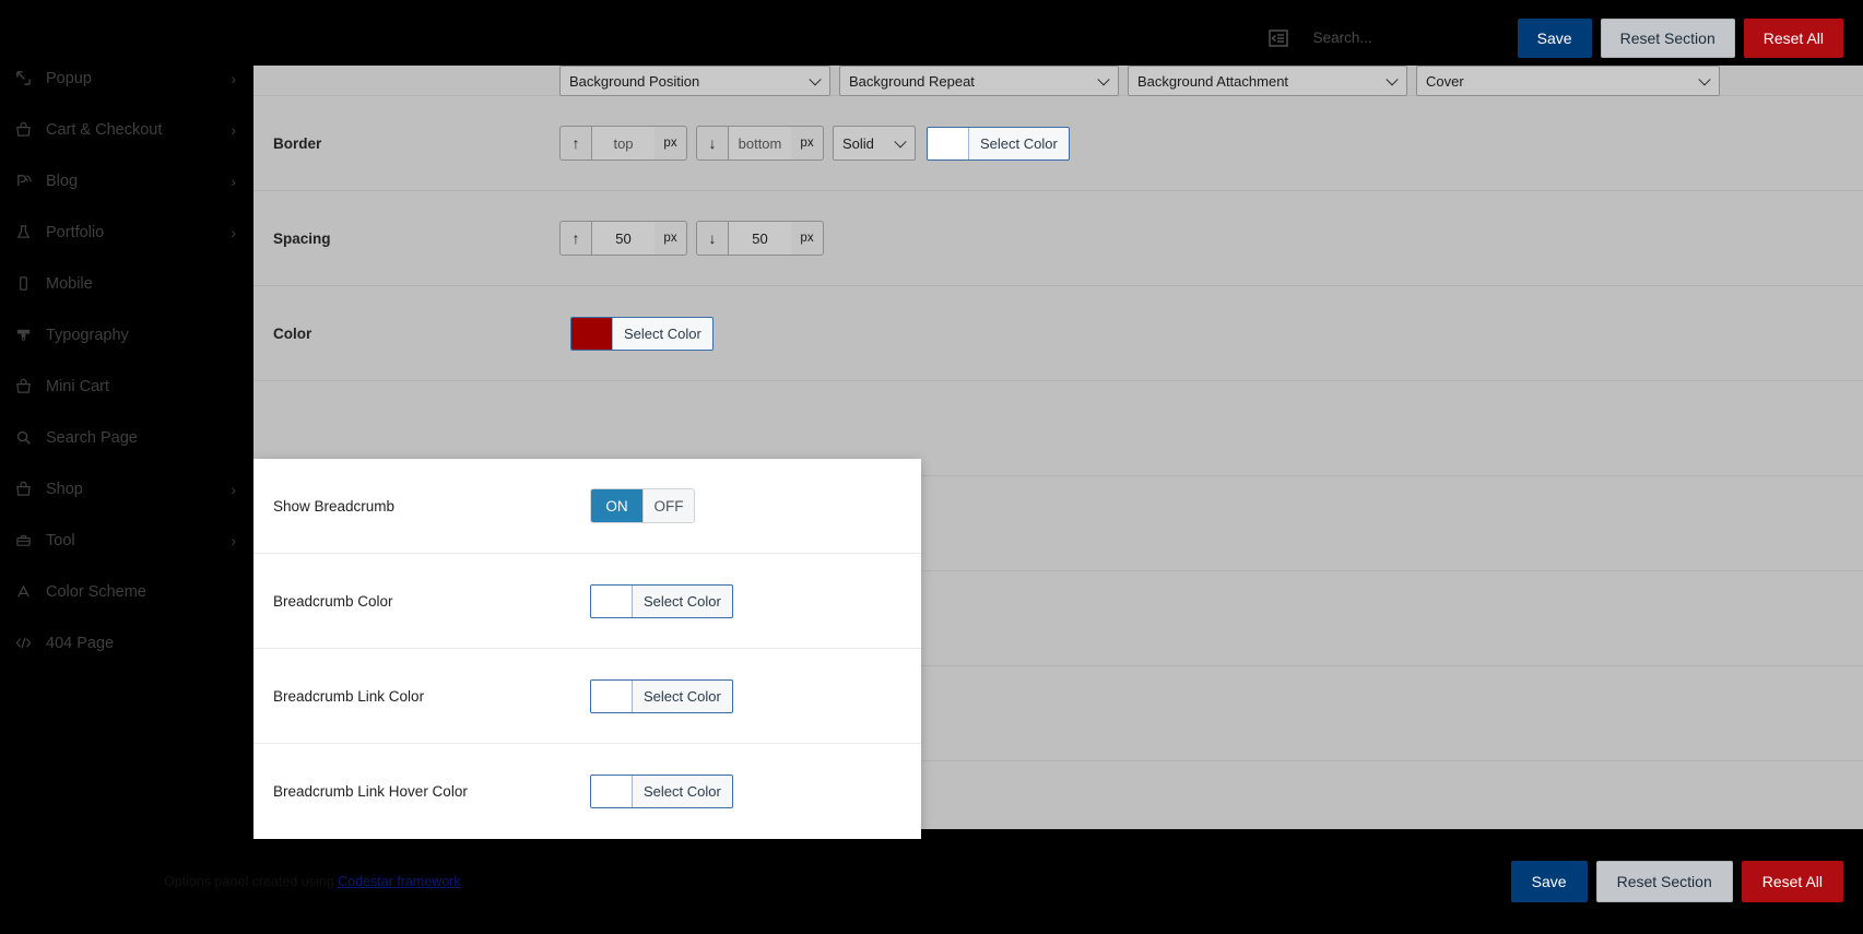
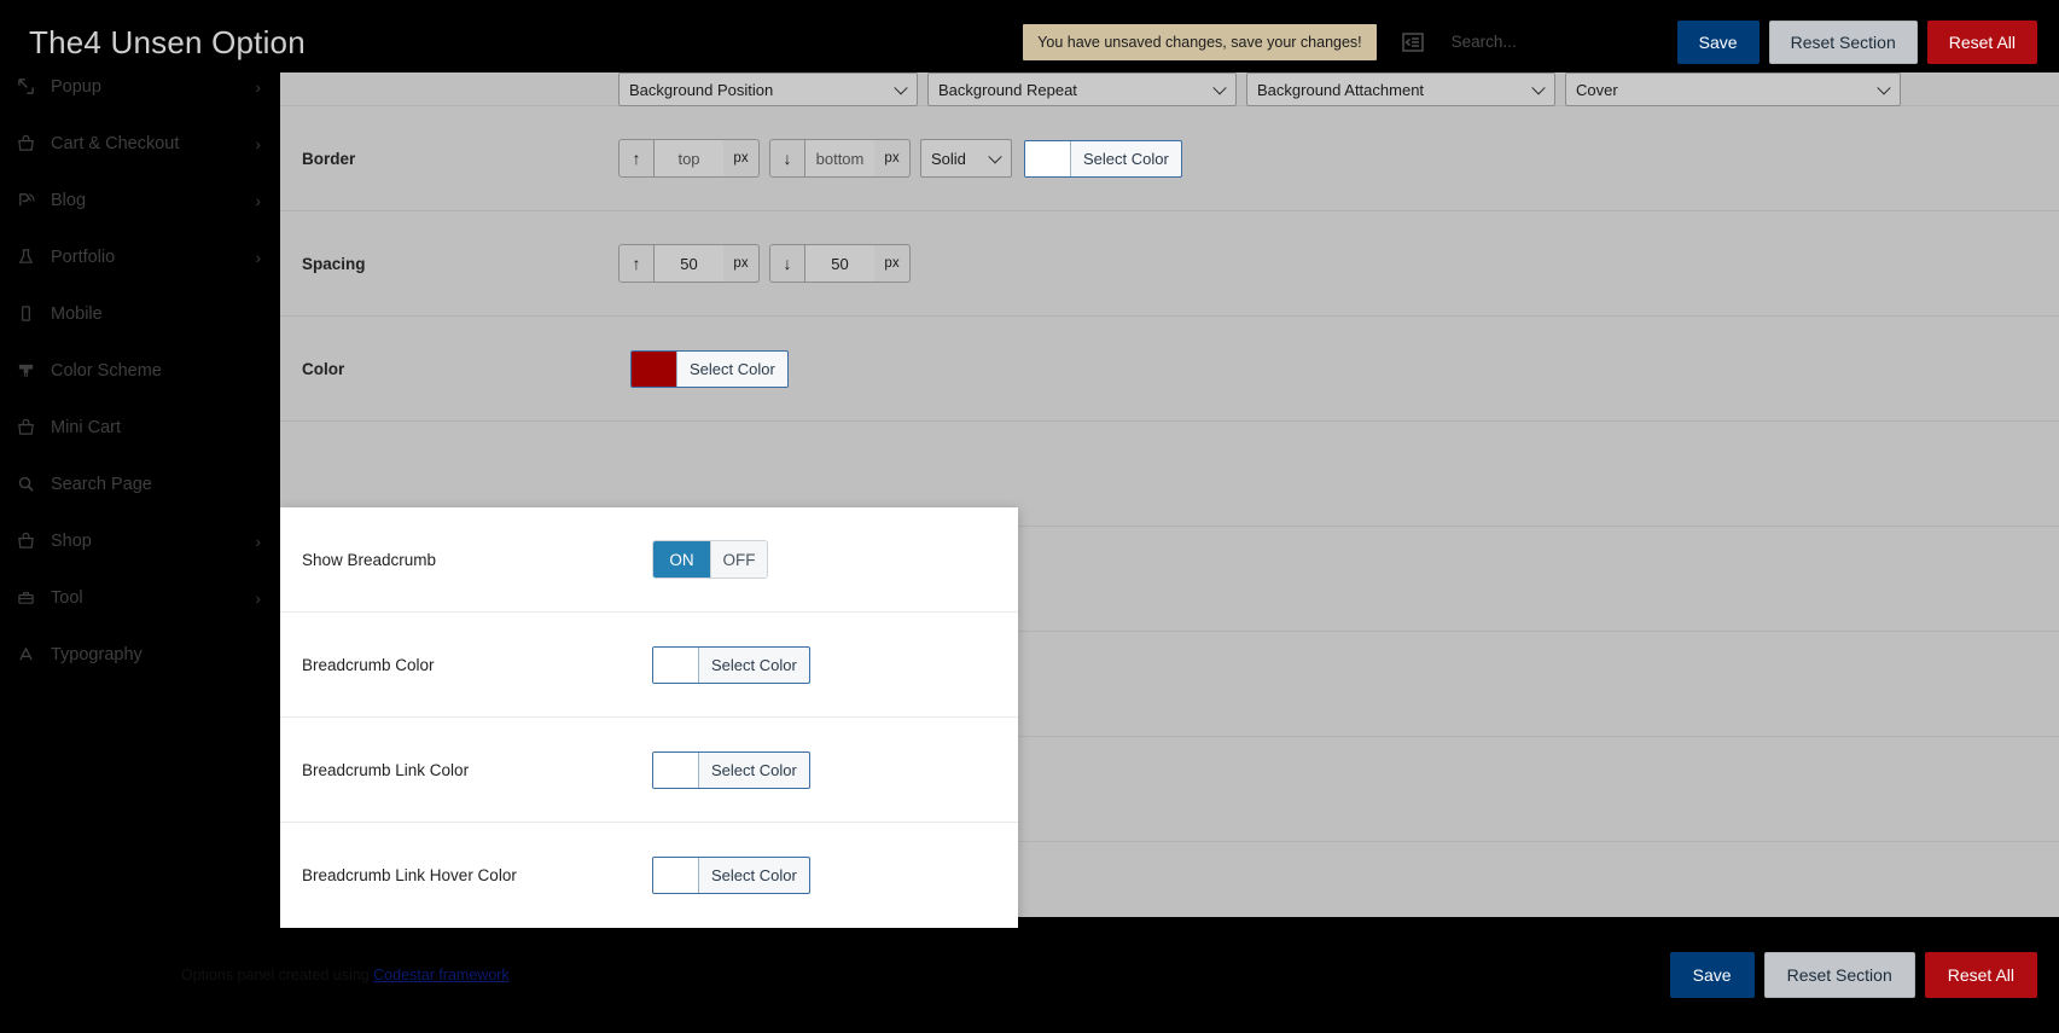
+ The4 Unsen Option
+ You have unsaved changes, save your changes!
  Search...
  Save
  Reset Section
  Reset All
  Popup
  ›
  Cart & Checkout
  ›
  Blog
  ›
  Portfolio
  ›
  Mobile
- Typography
+ Color Scheme
  Mini Cart
  Search Page
  Shop
  ›
  Tool
  ›
- Color Scheme
+ Typography
- 404 Page
  Background Position
  Background Repeat
  Background Attachment
  Cover
  Border
  ↑
  top
  px
  ↓
  bottom
  px
  Solid
  Select Color
  Spacing
  ↑
  50
  px
  ↓
  50
  px
  Color
  Select Color
  Show Breadcrumb
  ON
  OFF
  Breadcrumb Color
  Select Color
  Breadcrumb Link Color
  Select Color
  Breadcrumb Link Hover Color
  Select Color
  Save
  Reset Section
  Reset All
